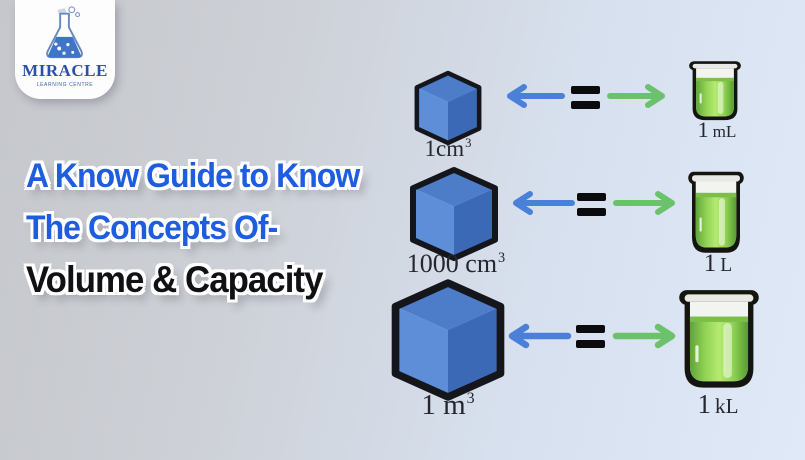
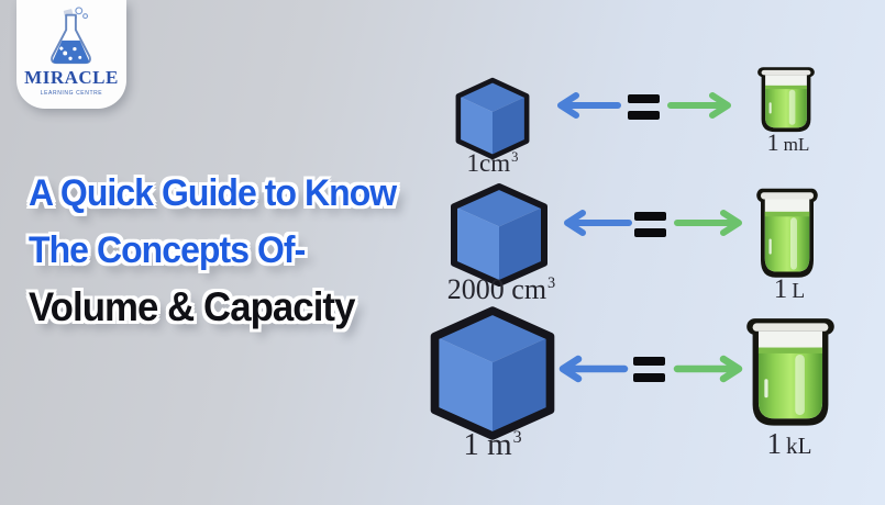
  MIRACLE
- A Know Guide to Know
+ A Quick Guide to Know
  The Concepts Of-
  Volume & Capacity
  1cm3
  1 mL
- 1000 cm3
+ 2000 cm3
  1 L
  1 m3
  1 kL
